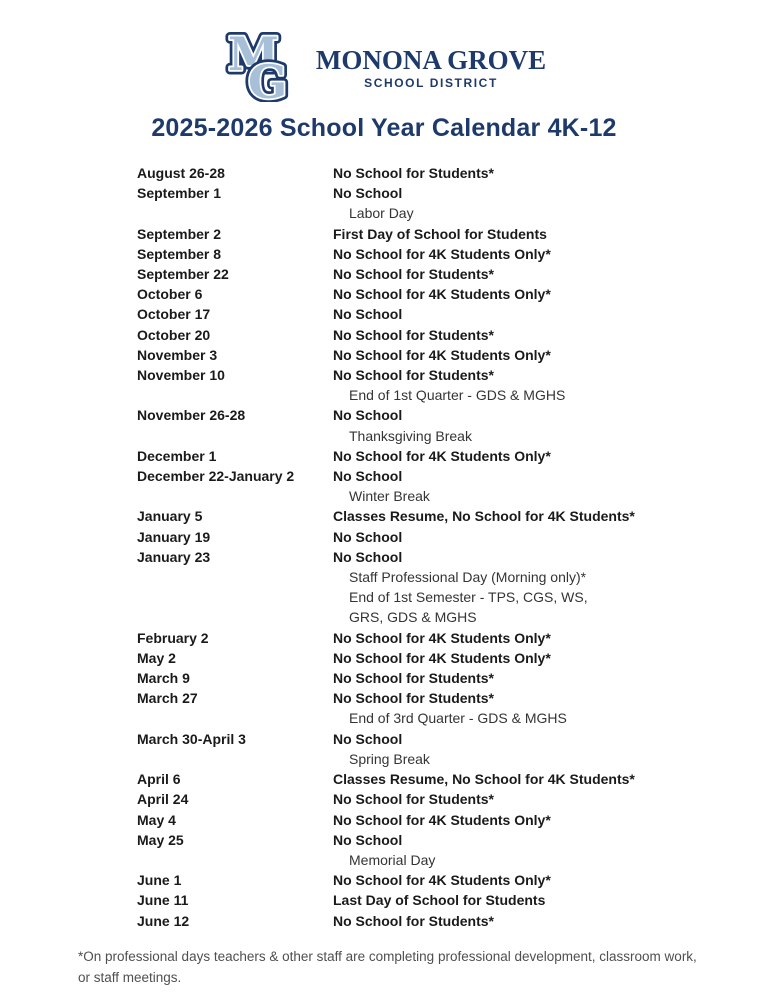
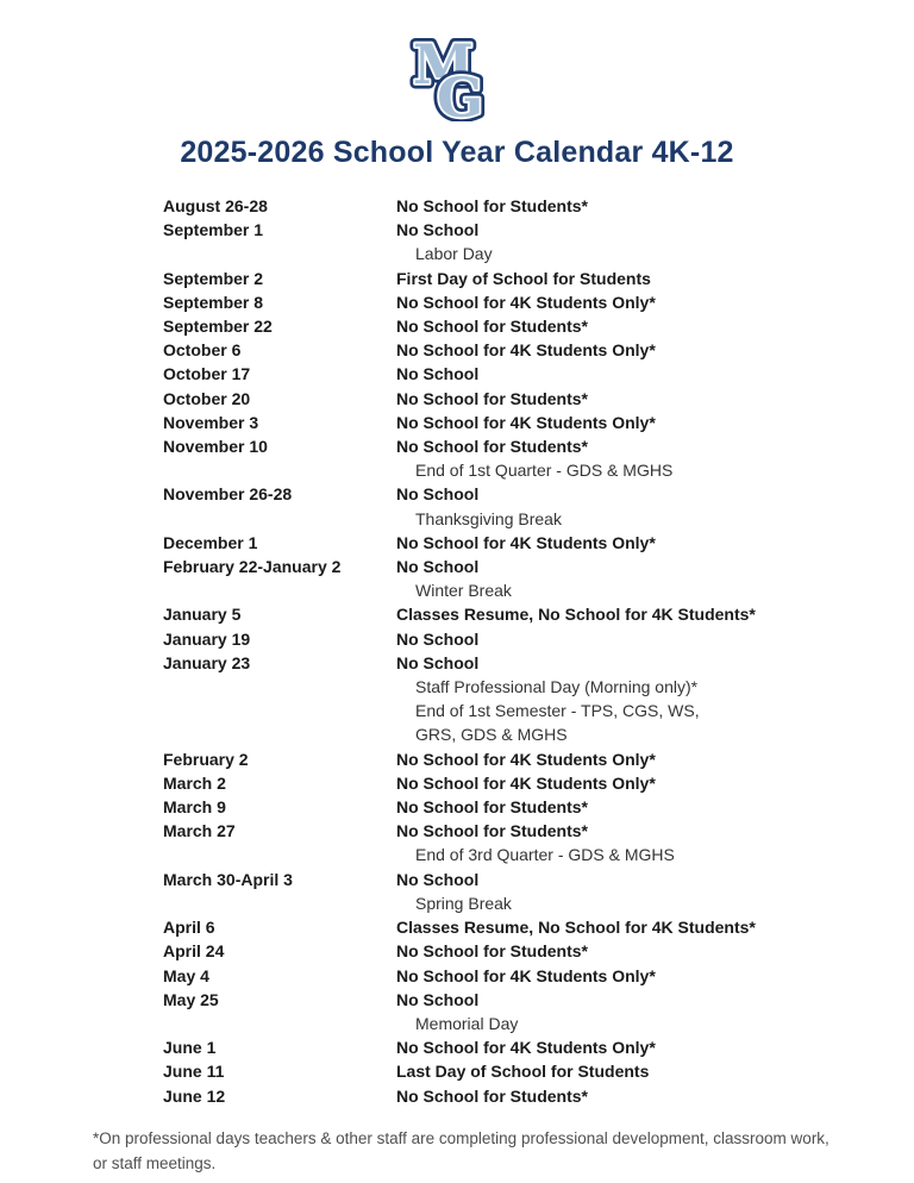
  M
  G
- MONONA GROVE
- SCHOOL DISTRICT
  2025-2026 School Year Calendar 4K-12
  August 26-28
  No School for Students*
  September 1
  No School
  Labor Day
  September 2
  First Day of School for Students
  September 8
  No School for 4K Students Only*
  September 22
  No School for Students*
  October 6
  No School for 4K Students Only*
  October 17
  No School
  October 20
  No School for Students*
  November 3
  No School for 4K Students Only*
  November 10
  No School for Students*
  End of 1st Quarter - GDS & MGHS
  November 26-28
  No School
  Thanksgiving Break
  December 1
  No School for 4K Students Only*
- December 22-January 2
+ February 22-January 2
  No School
  Winter Break
  January 5
  Classes Resume, No School for 4K Students*
  January 19
  No School
  January 23
  No School
  Staff Professional Day (Morning only)*
  End of 1st Semester - TPS, CGS, WS,
  GRS, GDS & MGHS
  February 2
  No School for 4K Students Only*
- May 2
+ March 2
  No School for 4K Students Only*
  March 9
  No School for Students*
  March 27
  No School for Students*
  End of 3rd Quarter - GDS & MGHS
  March 30-April 3
  No School
  Spring Break
  April 6
  Classes Resume, No School for 4K Students*
  April 24
  No School for Students*
  May 4
  No School for 4K Students Only*
  May 25
  No School
  Memorial Day
  June 1
  No School for 4K Students Only*
  June 11
  Last Day of School for Students
  June 12
  No School for Students*
  *On professional days teachers & other staff are completing professional development, classroom work, or staff meetings.
